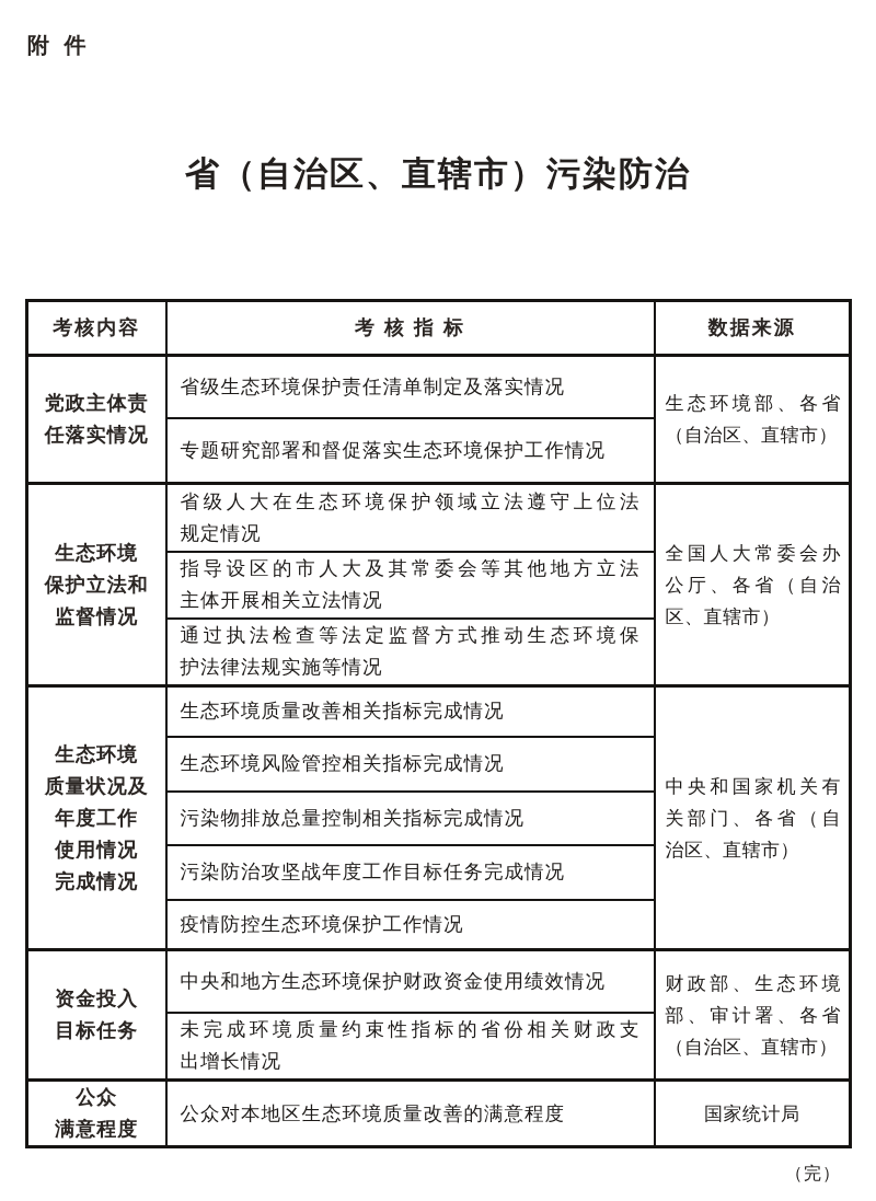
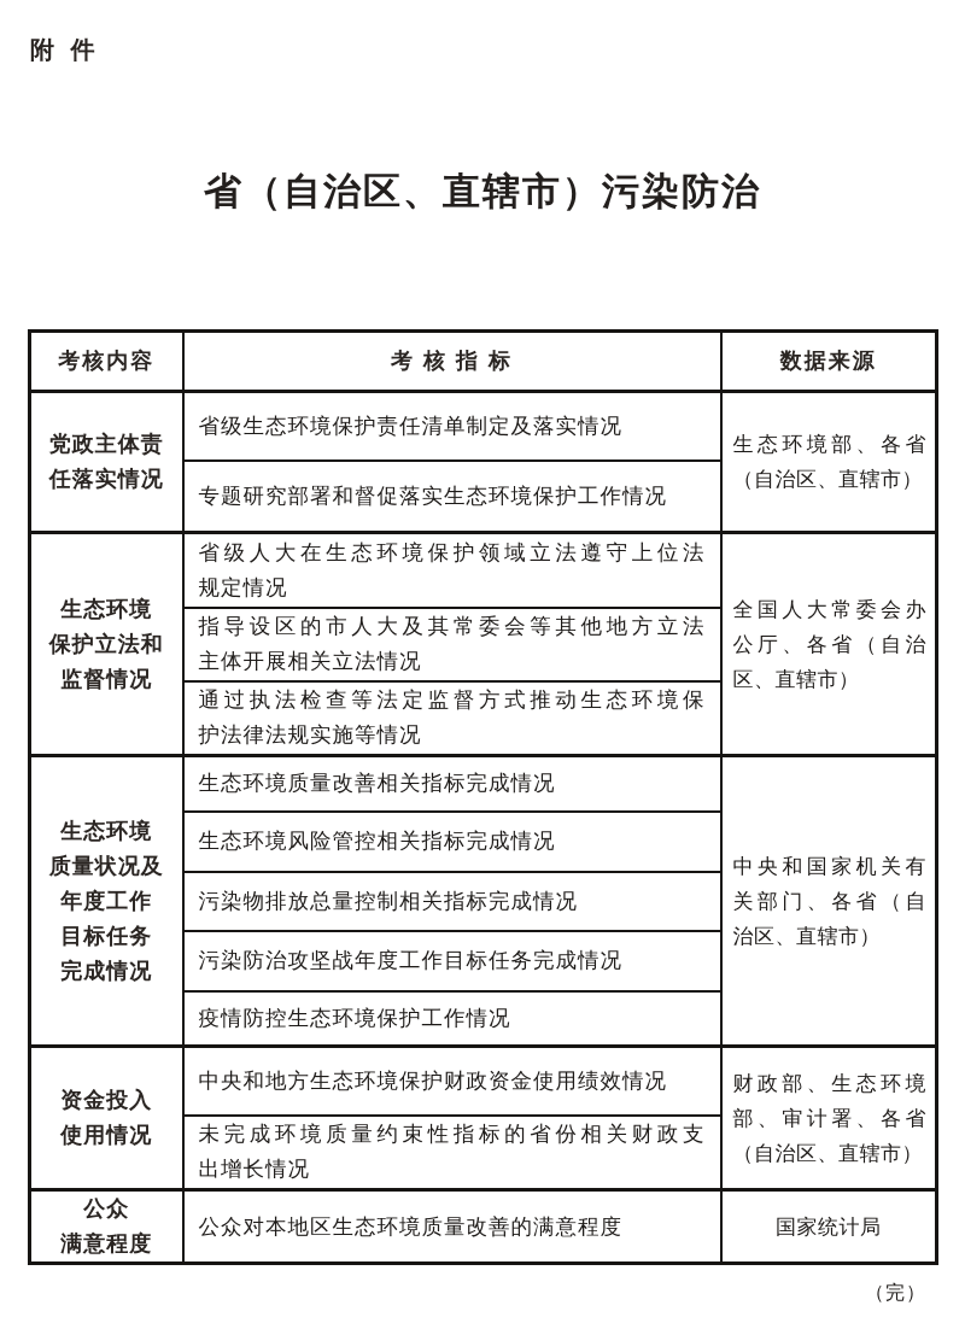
  附 件
  省（自治区、直辖市）污染防治
  考核内容	考 核 指 标	数据来源
  党政主体责 任落实情况	省级生态环境保护责任清单制定及落实情况	生态环境部、各省 （自治区、直辖市）
  专题研究部署和督促落实生态环境保护工作情况
  生态环境 保护立法和 监督情况	省级人大在生态环境保护领域立法遵守上位法 规定情况	全国人大常委会办 公厅、各省（自治 区、直辖市）
  指导设区的市人大及其常委会等其他地方立法 主体开展相关立法情况
  通过执法检查等法定监督方式推动生态环境保 护法律法规实施等情况
- 生态环境 质量状况及 年度工作 使用情况 完成情况	生态环境质量改善相关指标完成情况	中央和国家机关有 关部门、各省（自 治区、直辖市）
+ 生态环境 质量状况及 年度工作 目标任务 完成情况	生态环境质量改善相关指标完成情况	中央和国家机关有 关部门、各省（自 治区、直辖市）
  生态环境风险管控相关指标完成情况
  污染物排放总量控制相关指标完成情况
  污染防治攻坚战年度工作目标任务完成情况
  疫情防控生态环境保护工作情况
- 资金投入 目标任务	中央和地方生态环境保护财政资金使用绩效情况	财政部、生态环境 部、审计署、各省 （自治区、直辖市）
+ 资金投入 使用情况	中央和地方生态环境保护财政资金使用绩效情况	财政部、生态环境 部、审计署、各省 （自治区、直辖市）
  未完成环境质量约束性指标的省份相关财政支 出增长情况
  公众 满意程度	公众对本地区生态环境质量改善的满意程度	国家统计局
  （完）
